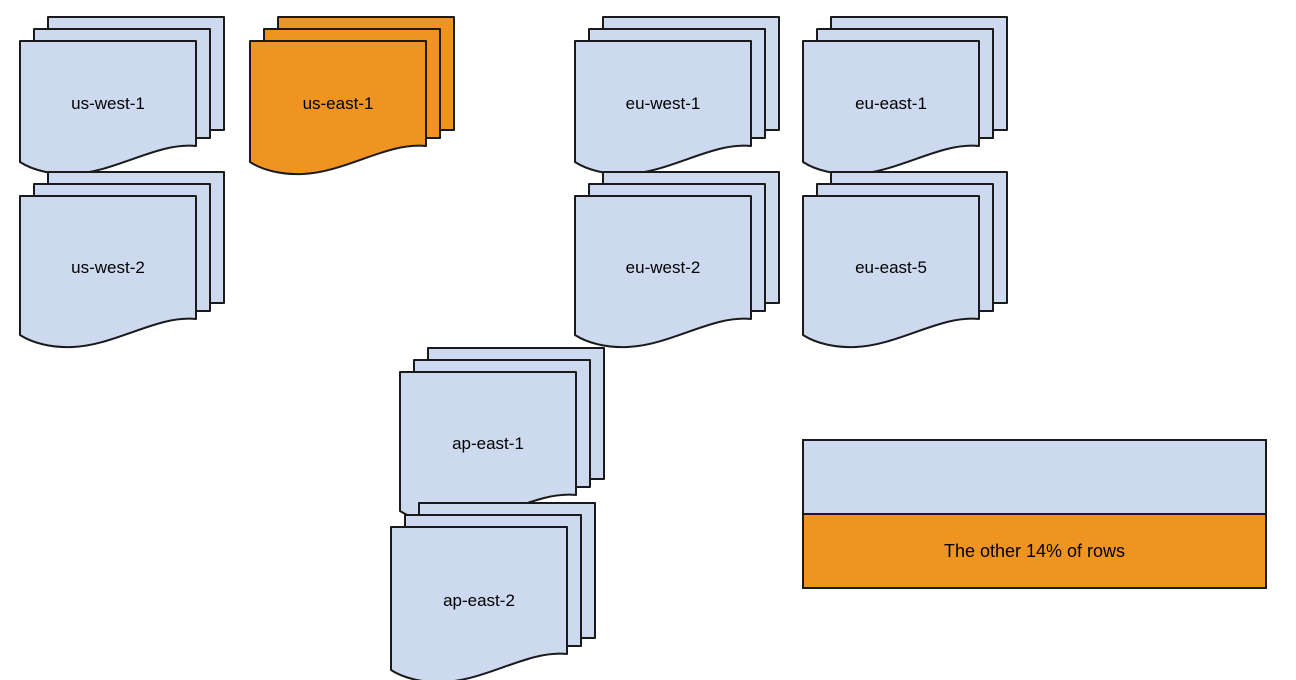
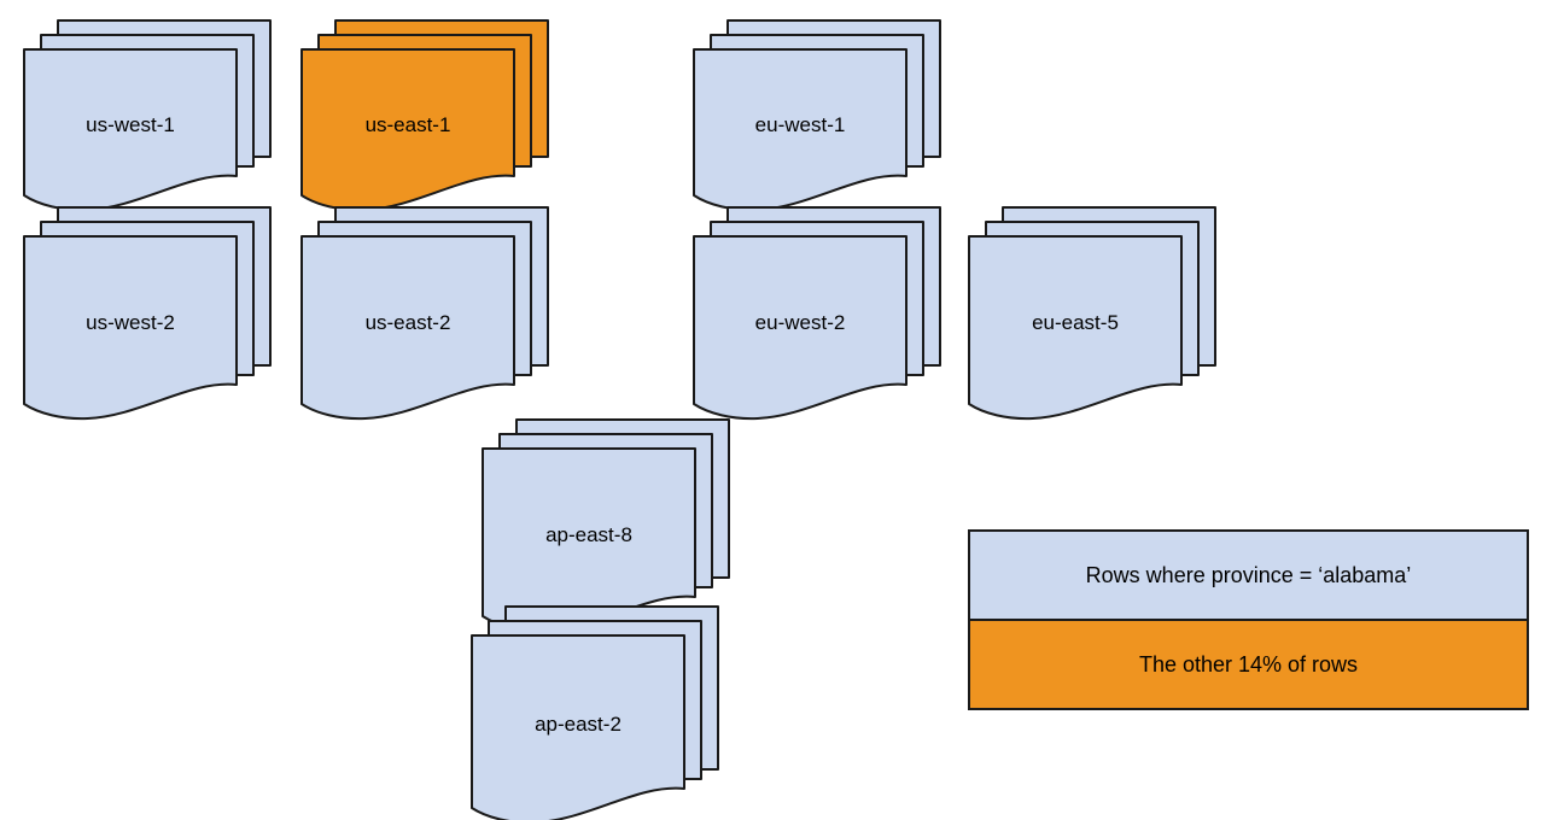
  us-west-1
  us-east-1
  eu-west-1
- eu-east-1
  us-west-2
+ us-east-2
  eu-west-2
  eu-east-5
- ap-east-1
+ ap-east-8
  ap-east-2
+ Rows where province = ‘alabama’
  The other 14% of rows
